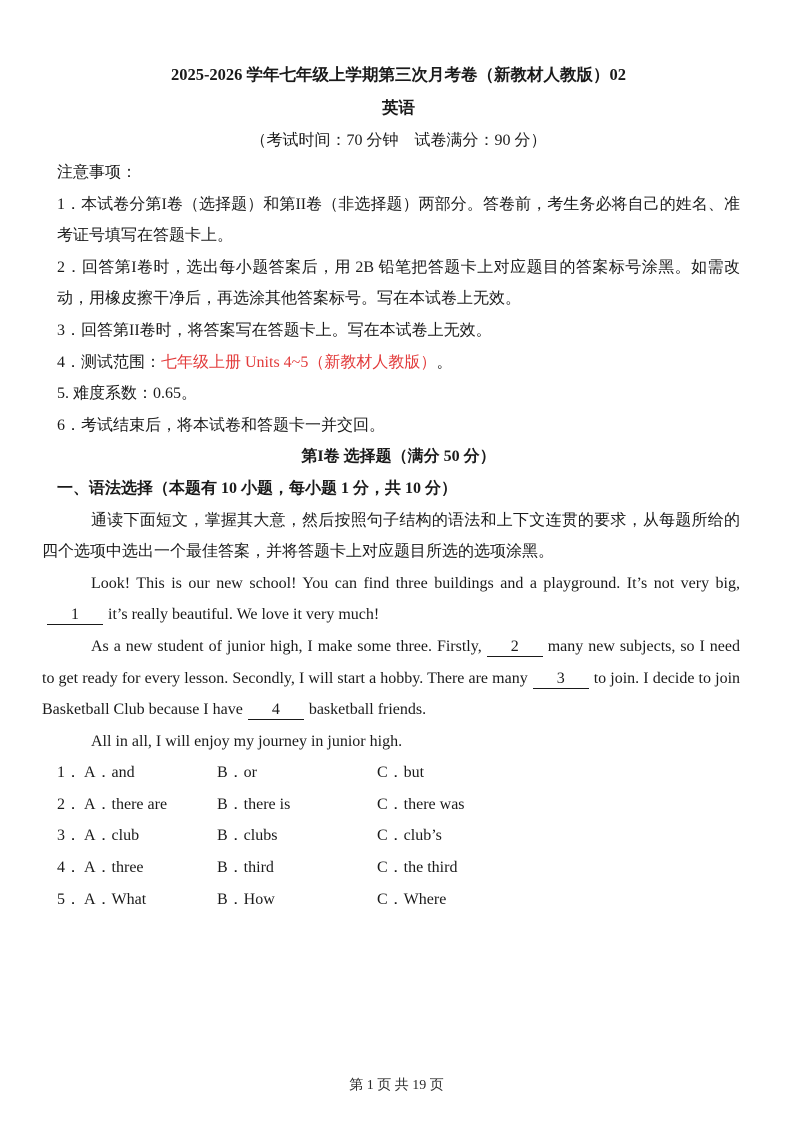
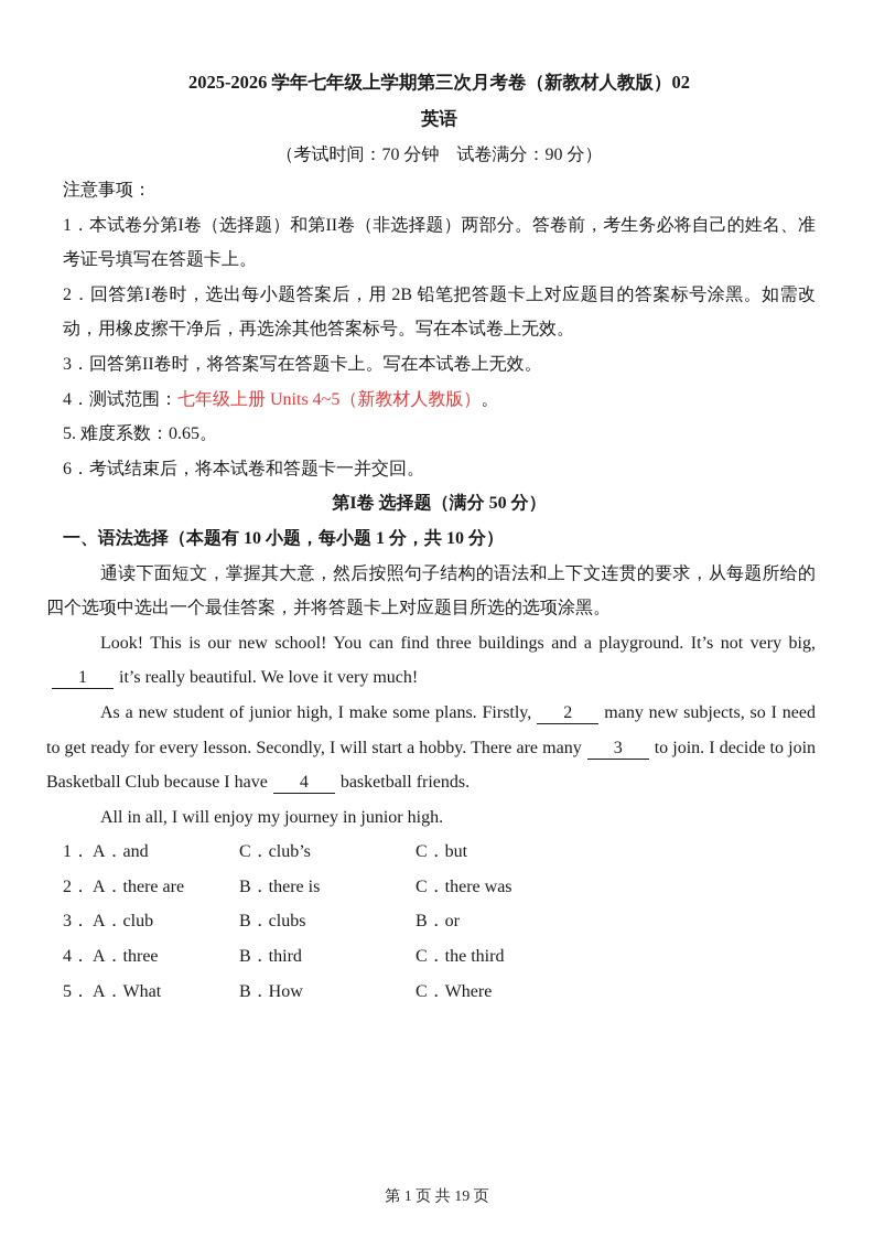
  2025-2026 学年七年级上学期第三次月考卷（新教材人教版）02
  英语
  （考试时间：70 分钟 试卷满分：90 分）
  注意事项：
  1．本试卷分第I卷（选择题）和第II卷（非选择题）两部分。答卷前，考生务必将自己的姓名、准考证号填写在答题卡上。
  2．回答第I卷时，选出每小题答案后，用 2B 铅笔把答题卡上对应题目的答案标号涂黑。如需改动，用橡皮擦干净后，再选涂其他答案标号。写在本试卷上无效。
  3．回答第II卷时，将答案写在答题卡上。写在本试卷上无效。
  4．测试范围：七年级上册 Units 4~5（新教材人教版）。
  5. 难度系数：0.65。
  6．考试结束后，将本试卷和答题卡一并交回。
  第I卷 选择题（满分 50 分）
  一、语法选择（本题有 10 小题，每小题 1 分，共 10 分）
  通读下面短文，掌握其大意，然后按照句子结构的语法和上下文连贯的要求，从每题所给的四个选项中选出一个最佳答案，并将答题卡上对应题目所选的选项涂黑。
  Look! This is our new school! You can find three buildings and a playground. It’s not very big,1 it’s really beautiful. We love it very much!
- As a new student of junior high, I make some three. Firstly, 2 many new subjects, so I need to get ready for every lesson. Secondly, I will start a hobby. There are many 3 to join. I decide to join Basketball Club because I have 4 basketball friends.
+ As a new student of junior high, I make some plans. Firstly, 2 many new subjects, so I need to get ready for every lesson. Secondly, I will start a hobby. There are many 3 to join. I decide to join Basketball Club because I have 4 basketball friends.
  All in all, I will enjoy my journey in junior high.
  1．
  A．and
- B．or
+ C．club’s
  C．but
  2．
  A．there are
  B．there is
  C．there was
  3．
  A．club
  B．clubs
- C．club’s
+ B．or
  4．
  A．three
  B．third
  C．the third
  5．
  A．What
  B．How
  C．Where
  第 1 页 共 19 页
